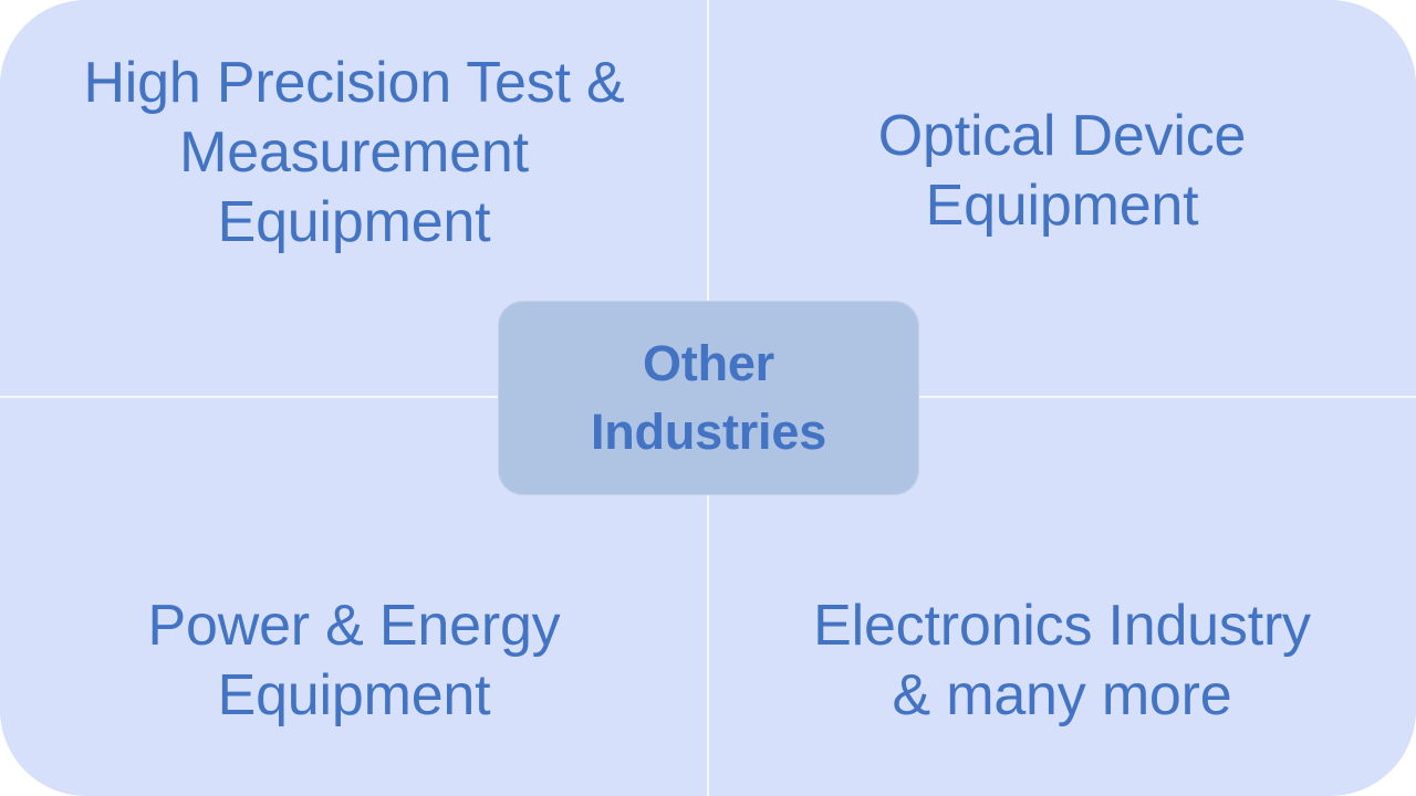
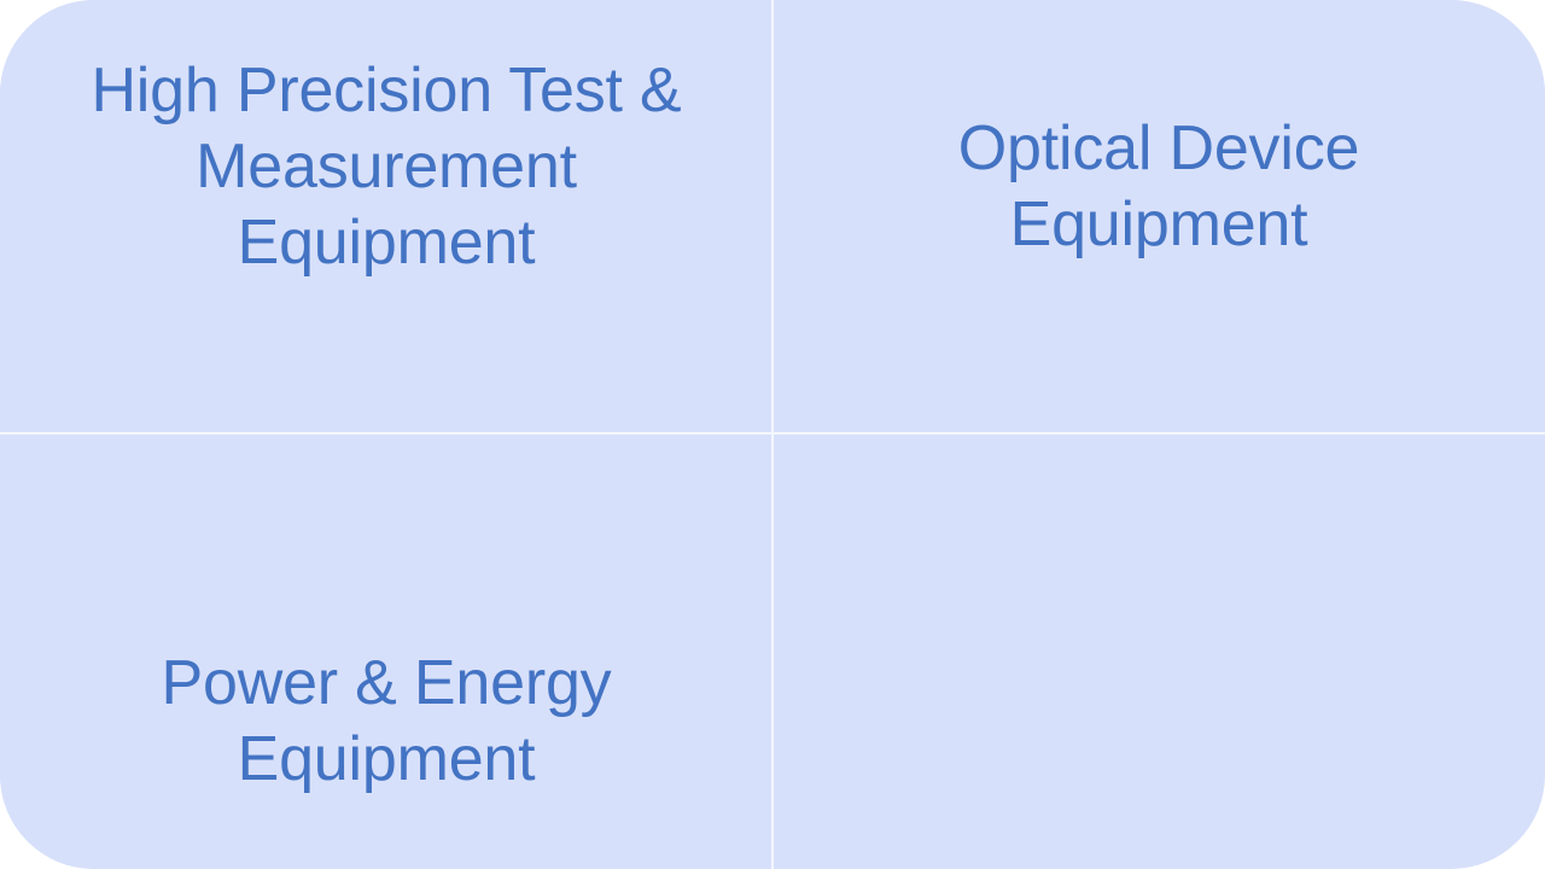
  High Precision Test &
  Measurement
  Equipment
  Optical Device
  Equipment
  Power & Energy
  Equipment
- Electronics Industry
- & many more
- Other
- Industries
